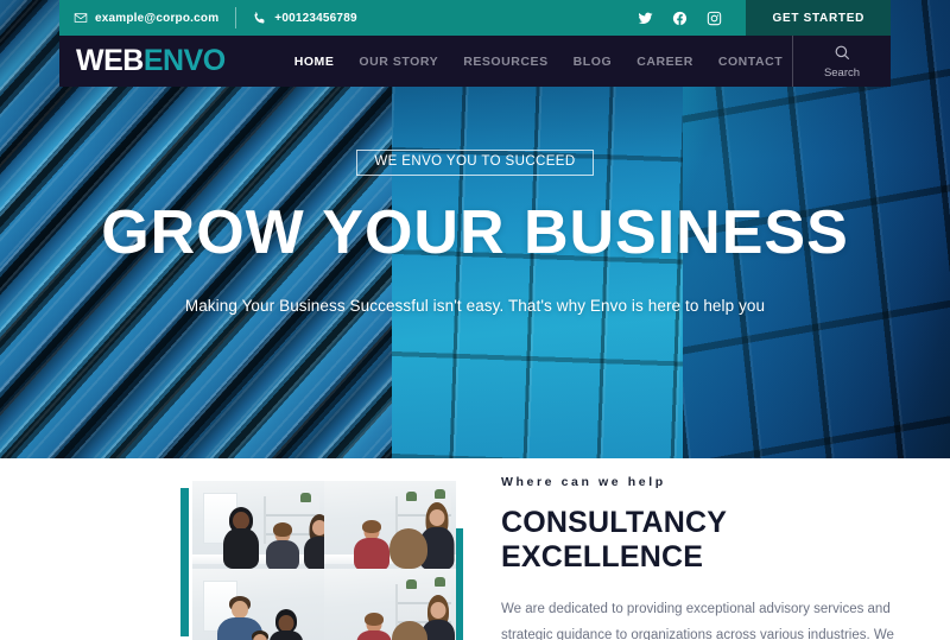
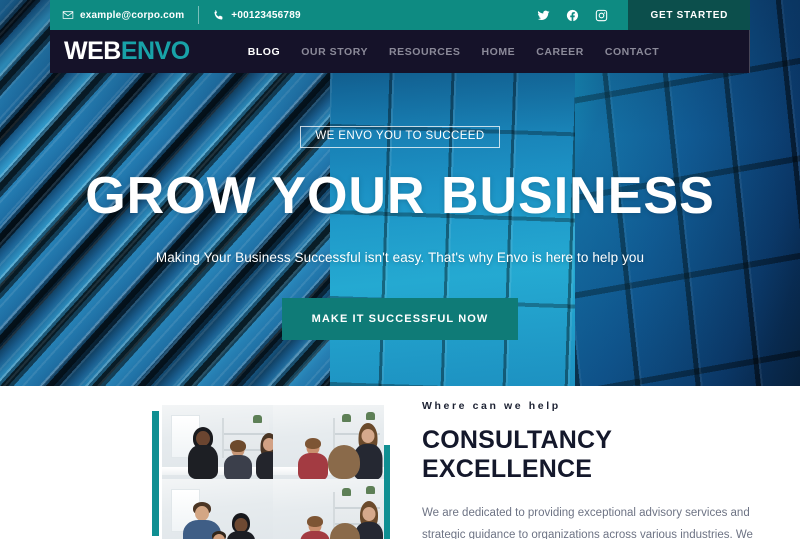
  WE ENVO YOU TO SUCCEED
  GROW YOUR BUSINESS
  Making Your Business Successful isn't easy. That's why Envo is here to help you
+ MAKE IT SUCCESSFUL NOW
  example@corpo.com
  +00123456789
  GET STARTED
  WEBENVO
- HOME
+ BLOG
  OUR STORY
  RESOURCES
- BLOG
+ HOME
  CAREER
  CONTACT
- Search
  Where can we help
  CONSULTANCY
  EXCELLENCE
  We are dedicated to providing exceptional advisory services and strategic guidance to organizations across various industries. We
